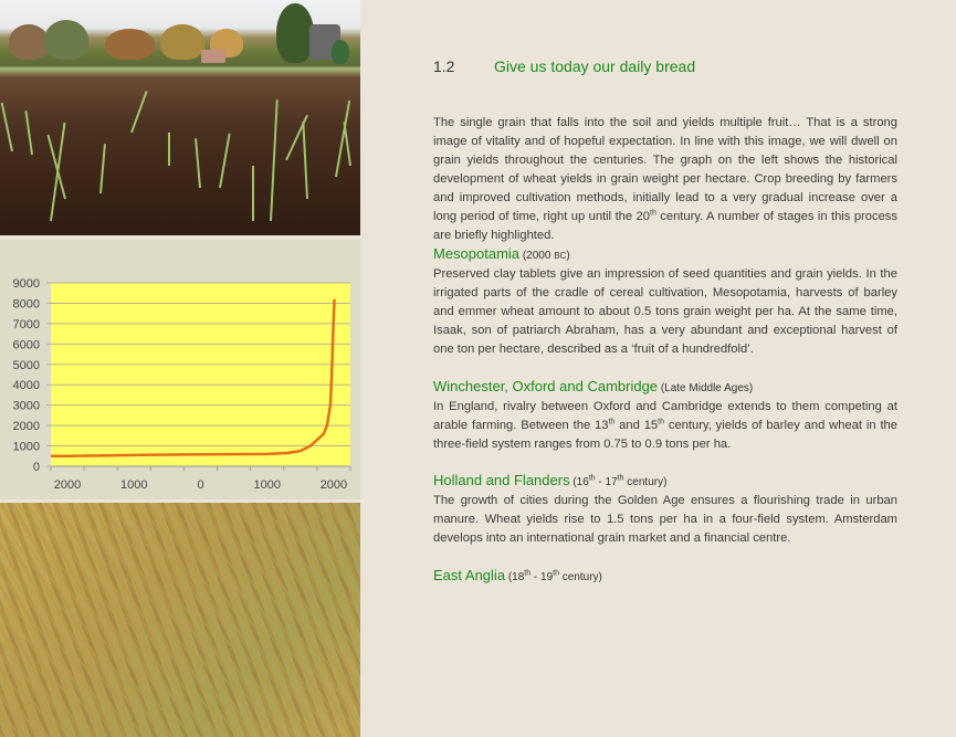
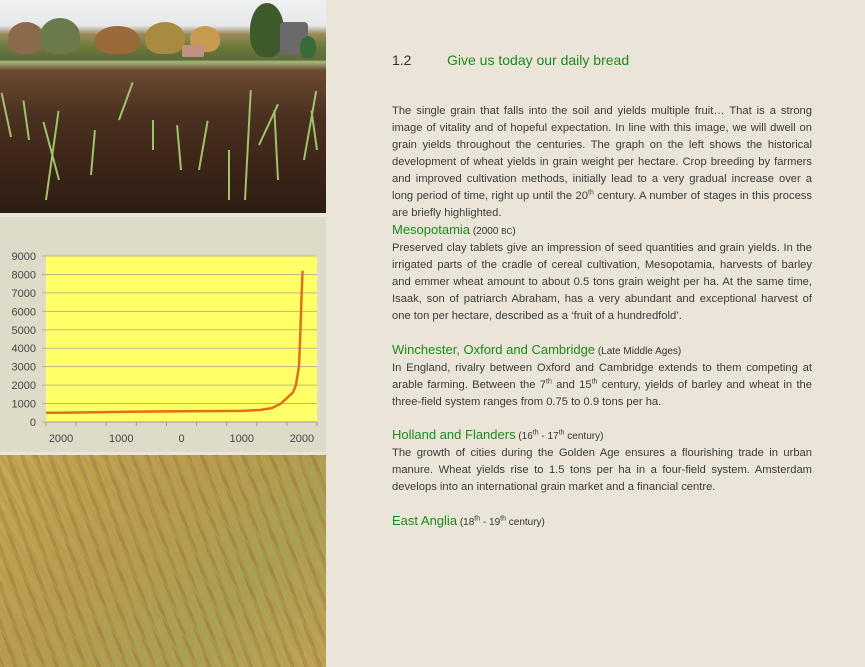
  0
  1000
  2000
  3000
  4000
  5000
  6000
  7000
  8000
  9000
  2000
  1000
  0
  1000
  2000
  1.2 Give us today our daily bread
  The single grain that falls into the soil and yields multiple fruit… That is a strong image of vitality and of hopeful expectation. In line with this image, we will dwell on grain yields throughout the centuries. The graph on the left shows the historical development of wheat yields in grain weight per hectare. Crop breeding by farmers and improved cultivation methods, initially lead to a very gradual increase over a long period of time, right up until the 20 century. A number of stages in this process are briefly highlighted.
  Mesopotamia (2000 BC)
  Preserved clay tablets give an impression of seed quantities and grain yields. In the irrigated parts of the cradle of cereal cultivation, Mesopotamia, harvests of barley and emmer wheat amount to about 0.5 tons grain weight per ha. At the same time, Isaak, son of patriarch Abraham, has a very abundant and exceptional harvest of one ton per hectare, described as a ‘fruit of a hundredfold’.
  Winchester, Oxford and Cambridge (Late Middle Ages)
- In England, rivalry between Oxford and Cambridge extends to them competing at arable farming. Between the 13 and 15 century, yields of barley and wheat in the three-field system ranges from 0.75 to 0.9 tons per ha.
+ In England, rivalry between Oxford and Cambridge extends to them competing at arable farming. Between the 7 and 15 century, yields of barley and wheat in the three-field system ranges from 0.75 to 0.9 tons per ha.
  Holland and Flanders (16 - 17 century)
  The growth of cities during the Golden Age ensures a flourishing trade in urban manure. Wheat yields rise to 1.5 tons per ha in a four-field system. Amsterdam develops into an international grain market and a financial centre.
  East Anglia (18 - 19 century)
